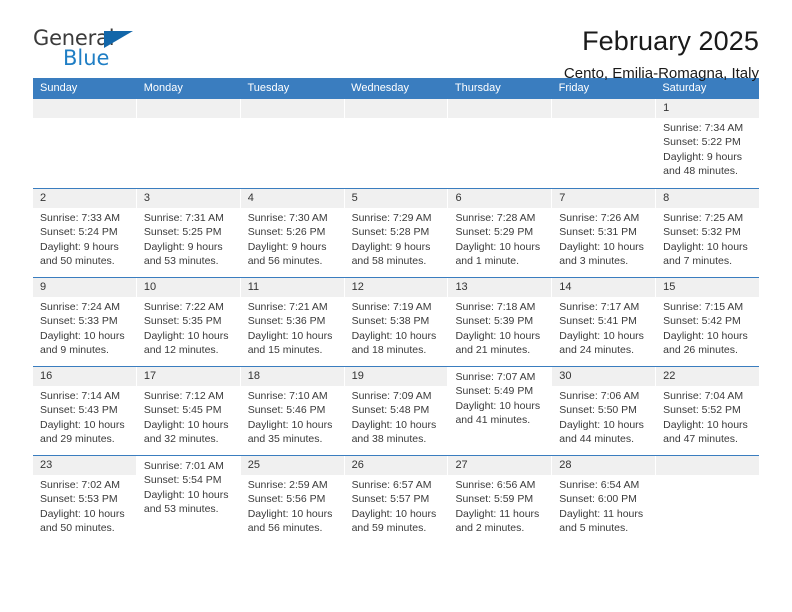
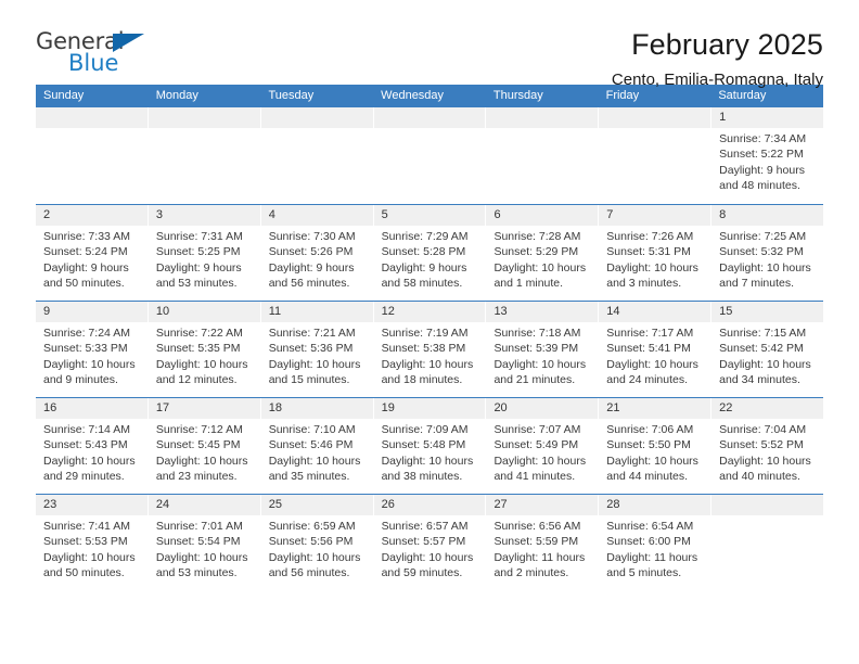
  General
  Blue
  February 2025
  Cento, Emilia-Romagna, Italy
  Sunday
  Monday
  Tuesday
  Wednesday
  Thursday
  Friday
  Saturday
  1
  Sunrise: 7:34 AM
  Sunset: 5:22 PM
  Daylight: 9 hours
  and 48 minutes.
  2
  Sunrise: 7:33 AM
  Sunset: 5:24 PM
  Daylight: 9 hours
  and 50 minutes.
  3
  Sunrise: 7:31 AM
  Sunset: 5:25 PM
  Daylight: 9 hours
  and 53 minutes.
  4
  Sunrise: 7:30 AM
  Sunset: 5:26 PM
  Daylight: 9 hours
  and 56 minutes.
  5
  Sunrise: 7:29 AM
  Sunset: 5:28 PM
  Daylight: 9 hours
  and 58 minutes.
  6
  Sunrise: 7:28 AM
  Sunset: 5:29 PM
  Daylight: 10 hours
  and 1 minute.
  7
  Sunrise: 7:26 AM
  Sunset: 5:31 PM
  Daylight: 10 hours
  and 3 minutes.
  8
  Sunrise: 7:25 AM
  Sunset: 5:32 PM
  Daylight: 10 hours
  and 7 minutes.
  9
  Sunrise: 7:24 AM
  Sunset: 5:33 PM
  Daylight: 10 hours
  and 9 minutes.
  10
  Sunrise: 7:22 AM
  Sunset: 5:35 PM
  Daylight: 10 hours
  and 12 minutes.
  11
  Sunrise: 7:21 AM
  Sunset: 5:36 PM
  Daylight: 10 hours
  and 15 minutes.
  12
  Sunrise: 7:19 AM
  Sunset: 5:38 PM
  Daylight: 10 hours
  and 18 minutes.
  13
  Sunrise: 7:18 AM
  Sunset: 5:39 PM
  Daylight: 10 hours
  and 21 minutes.
  14
  Sunrise: 7:17 AM
  Sunset: 5:41 PM
  Daylight: 10 hours
  and 24 minutes.
  15
  Sunrise: 7:15 AM
  Sunset: 5:42 PM
  Daylight: 10 hours
- and 26 minutes.
+ and 34 minutes.
  16
  Sunrise: 7:14 AM
  Sunset: 5:43 PM
  Daylight: 10 hours
  and 29 minutes.
  17
  Sunrise: 7:12 AM
  Sunset: 5:45 PM
  Daylight: 10 hours
- and 32 minutes.
+ and 23 minutes.
  18
  Sunrise: 7:10 AM
  Sunset: 5:46 PM
  Daylight: 10 hours
  and 35 minutes.
  19
  Sunrise: 7:09 AM
  Sunset: 5:48 PM
  Daylight: 10 hours
  and 38 minutes.
+ 20
  Sunrise: 7:07 AM
  Sunset: 5:49 PM
  Daylight: 10 hours
  and 41 minutes.
- 30
+ 21
  Sunrise: 7:06 AM
  Sunset: 5:50 PM
  Daylight: 10 hours
  and 44 minutes.
  22
  Sunrise: 7:04 AM
  Sunset: 5:52 PM
  Daylight: 10 hours
- and 47 minutes.
+ and 40 minutes.
  23
- Sunrise: 7:02 AM
+ Sunrise: 7:41 AM
  Sunset: 5:53 PM
  Daylight: 10 hours
  and 50 minutes.
+ 24
  Sunrise: 7:01 AM
  Sunset: 5:54 PM
  Daylight: 10 hours
  and 53 minutes.
  25
- Sunrise: 2:59 AM
+ Sunrise: 6:59 AM
  Sunset: 5:56 PM
  Daylight: 10 hours
  and 56 minutes.
  26
  Sunrise: 6:57 AM
  Sunset: 5:57 PM
  Daylight: 10 hours
  and 59 minutes.
  27
  Sunrise: 6:56 AM
  Sunset: 5:59 PM
  Daylight: 11 hours
  and 2 minutes.
  28
  Sunrise: 6:54 AM
  Sunset: 6:00 PM
  Daylight: 11 hours
  and 5 minutes.
